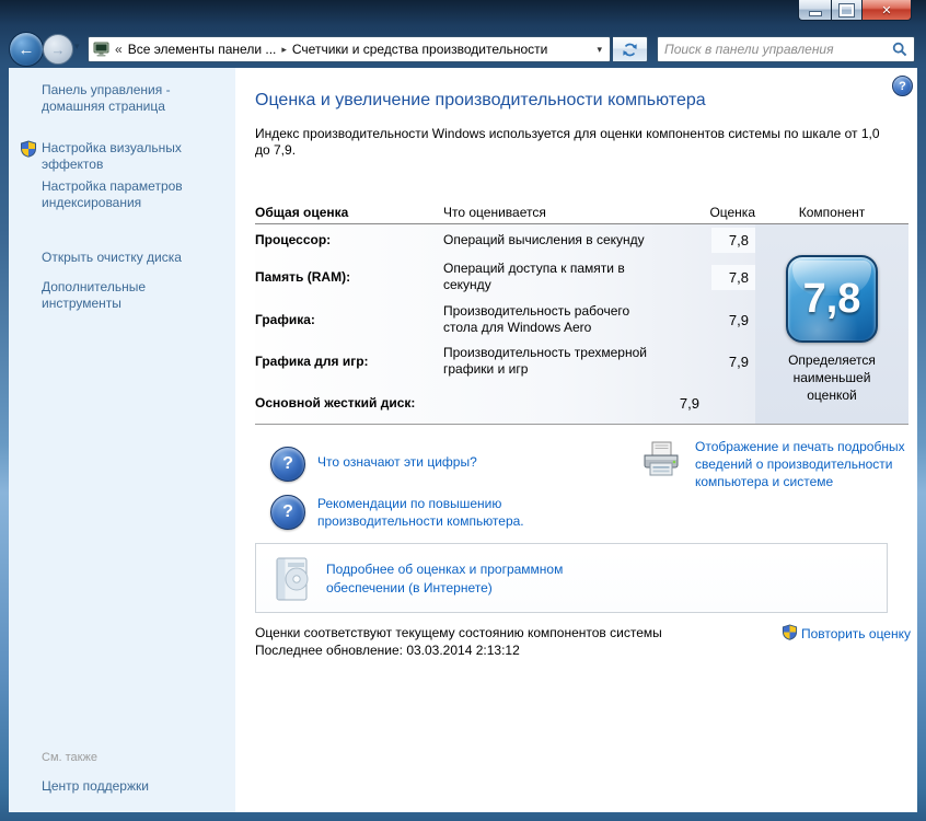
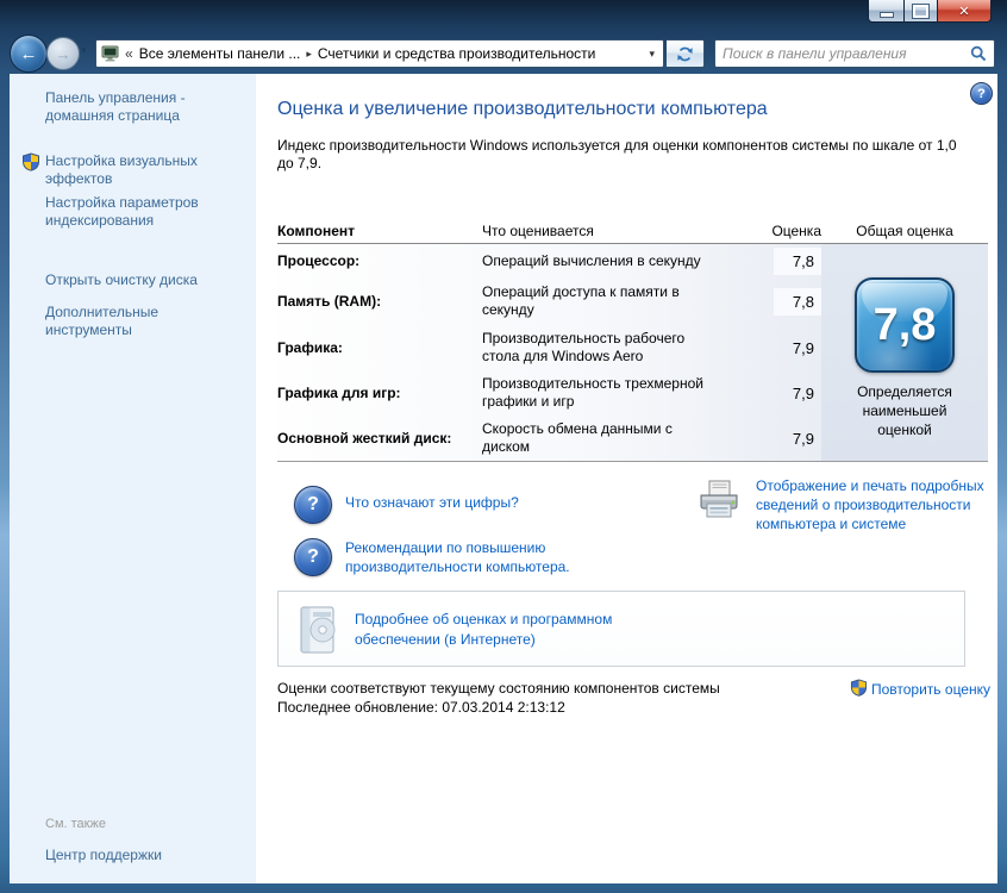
  ✕
  ←
  →
  «
  Все элементы панели ...
  ▸
  Счетчики и средства производительности
  ▾
  Поиск в панели управления
  Панель управления -
  домашняя страница
  Настройка визуальных
  эффектов
  Настройка параметров
  индексирования
  Открыть очистку диска
  Дополнительные
  инструменты
  См. также
  Центр поддержки
  ?
  Оценка и увеличение производительности компьютера
  Индекс производительности Windows используется для оценки компонентов системы по шкале от 1,0
  до 7,9.
- Общая оценка
+ Компонент
  Что оценивается
  Оценка
- Компонент
+ Общая оценка
  Процессор:
  Операций вычисления в секунду
  7,8
  Память (RAM):
  Операций доступа к памяти в
  секунду
  7,8
  Графика:
  Производительность рабочего
  стола для Windows Aero
  7,9
  Графика для игр:
  Производительность трехмерной
  графики и игр
  7,9
  Основной жесткий диск:
+ Скорость обмена данными с
+ диском
  7,9
  7,8
  Определяется
  наименьшей
  оценкой
  ?
  Что означают эти цифры?
  Отображение и печать подробных
  сведений о производительности
  компьютера и системе
  ?
  Рекомендации по повышению
  производительности компьютера.
  Подробнее об оценках и программном
  обеспечении (в Интернете)
  Оценки соответствуют текущему состоянию компонентов системы
- Последнее обновление: 03.03.2014 2:13:12
+ Последнее обновление: 07.03.2014 2:13:12
  Повторить оценку
